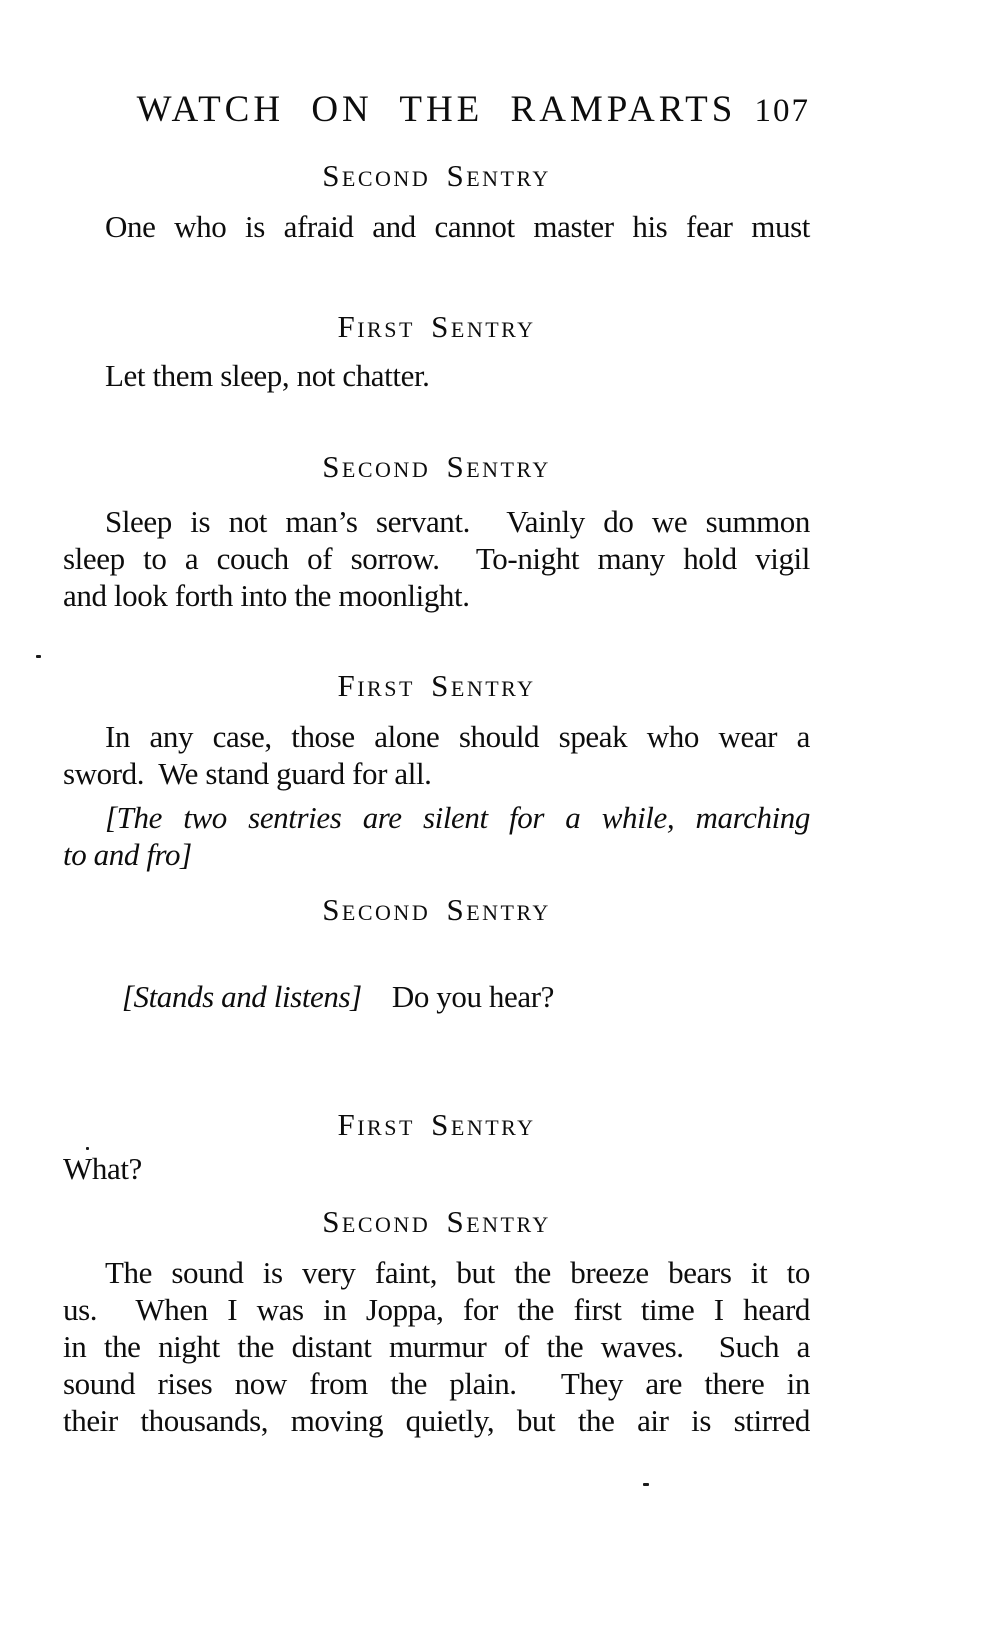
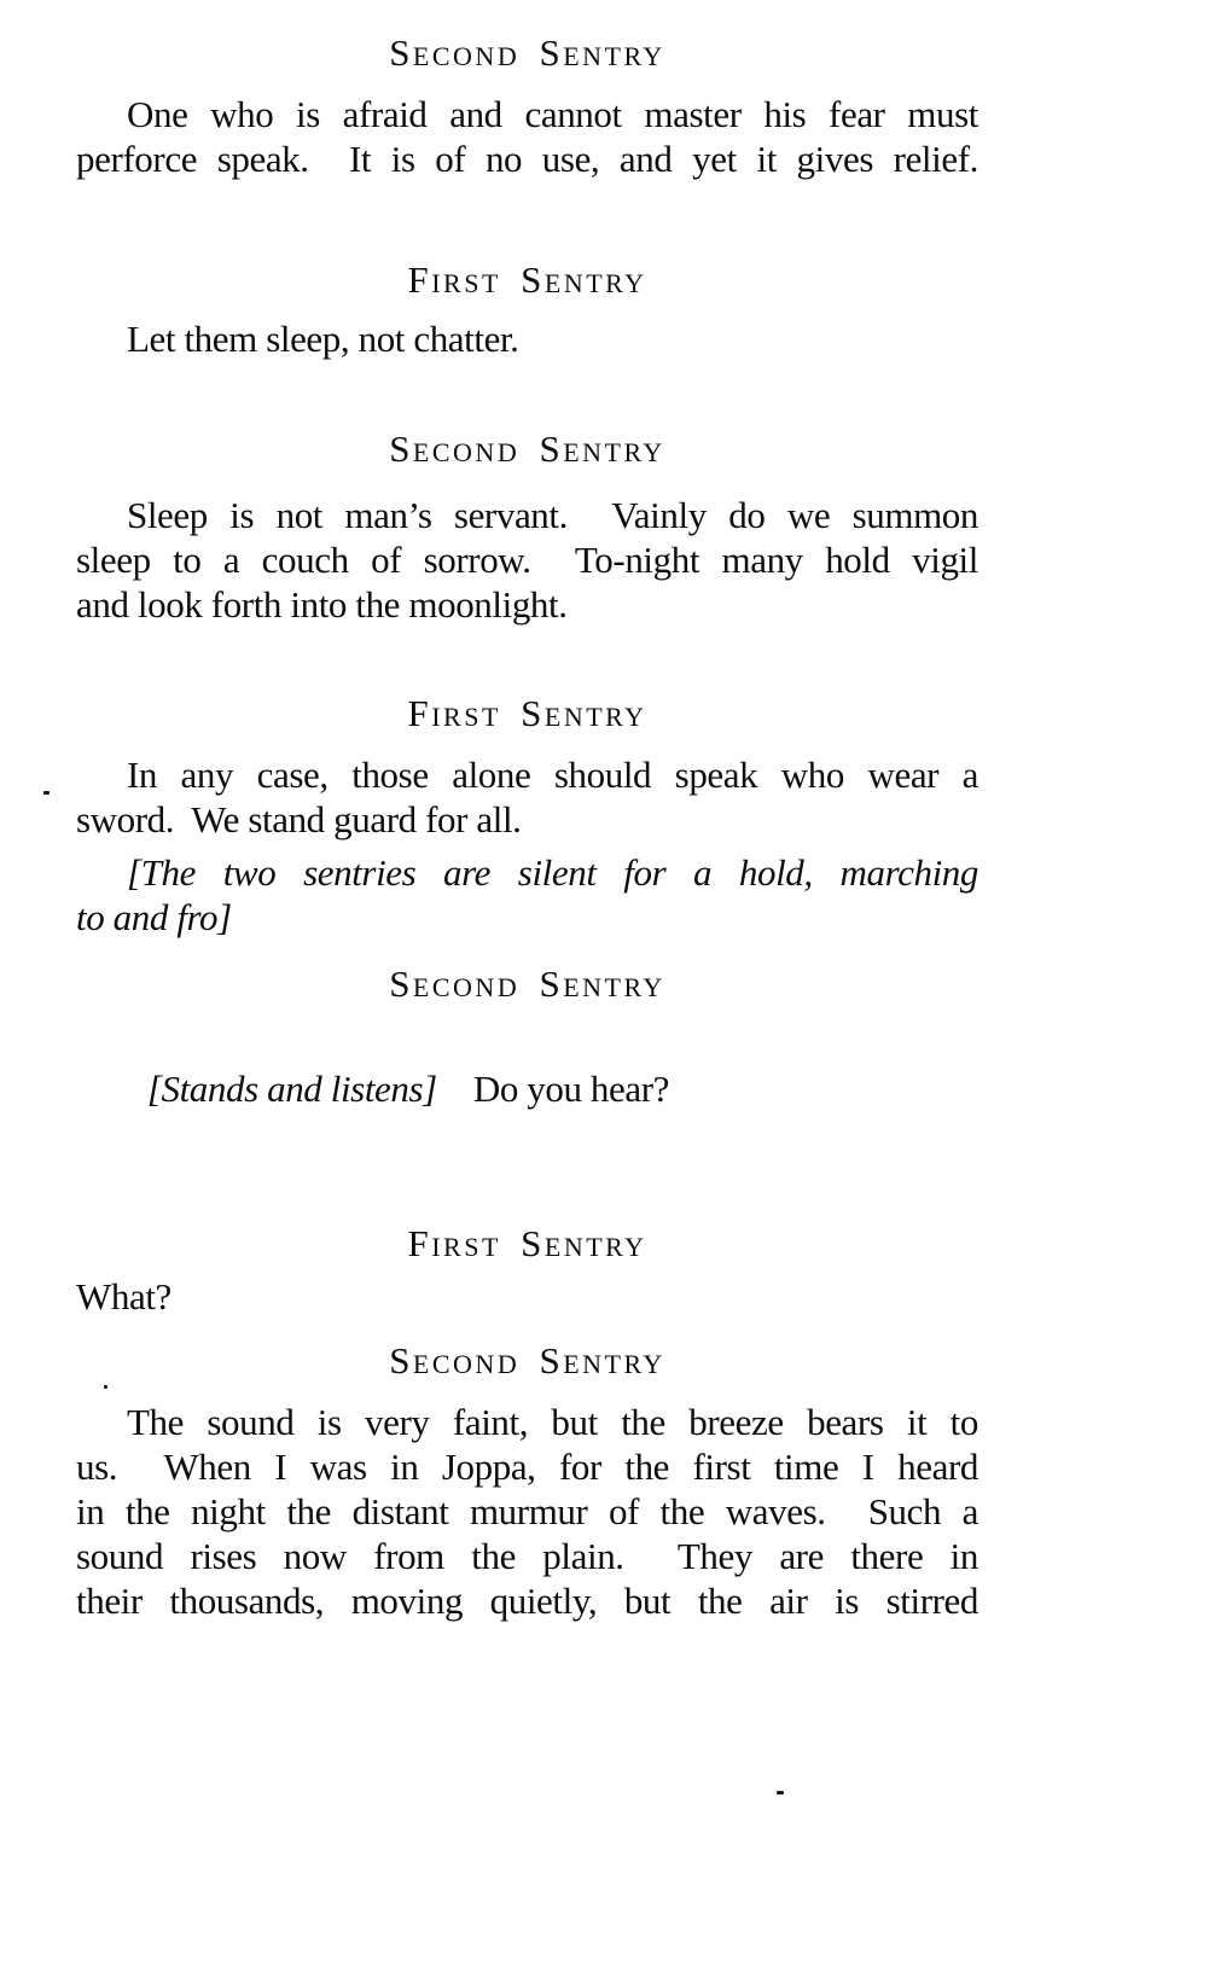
- WATCH ON THE RAMPARTS
- 107
  Second Sentry
  One who is afraid and cannot master his fear must
+ perforce speak. It is of no use, and yet it gives relief.
  First Sentry
  Let them sleep, not chatter.
  Second Sentry
  Sleep is not man’s servant. Vainly do we summon
  sleep to a couch of sorrow. To-night many hold vigil
  and look forth into the moonlight.
  First Sentry
  In any case, those alone should speak who wear a
  sword. We stand guard for all.
- [The two sentries are silent for a while, marching
+ [The two sentries are silent for a hold, marching
  to and fro]
  Second Sentry
  [Stands and listens] Do you hear?
  First Sentry
  What?
  Second Sentry
  The sound is very faint, but the breeze bears it to
  us. When I was in Joppa, for the first time I heard
  in the night the distant murmur of the waves. Such a
  sound rises now from the plain. They are there in
  their thousands, moving quietly, but the air is stirred
